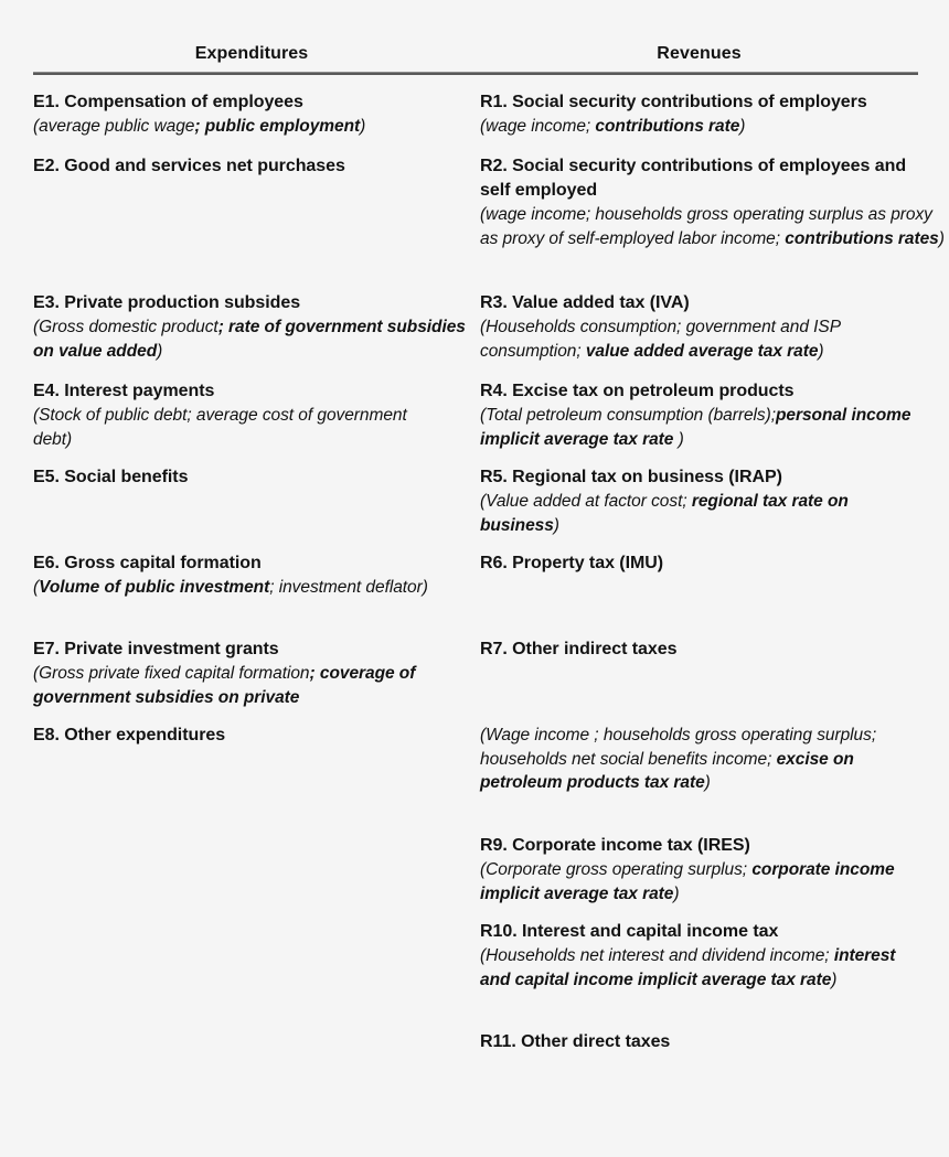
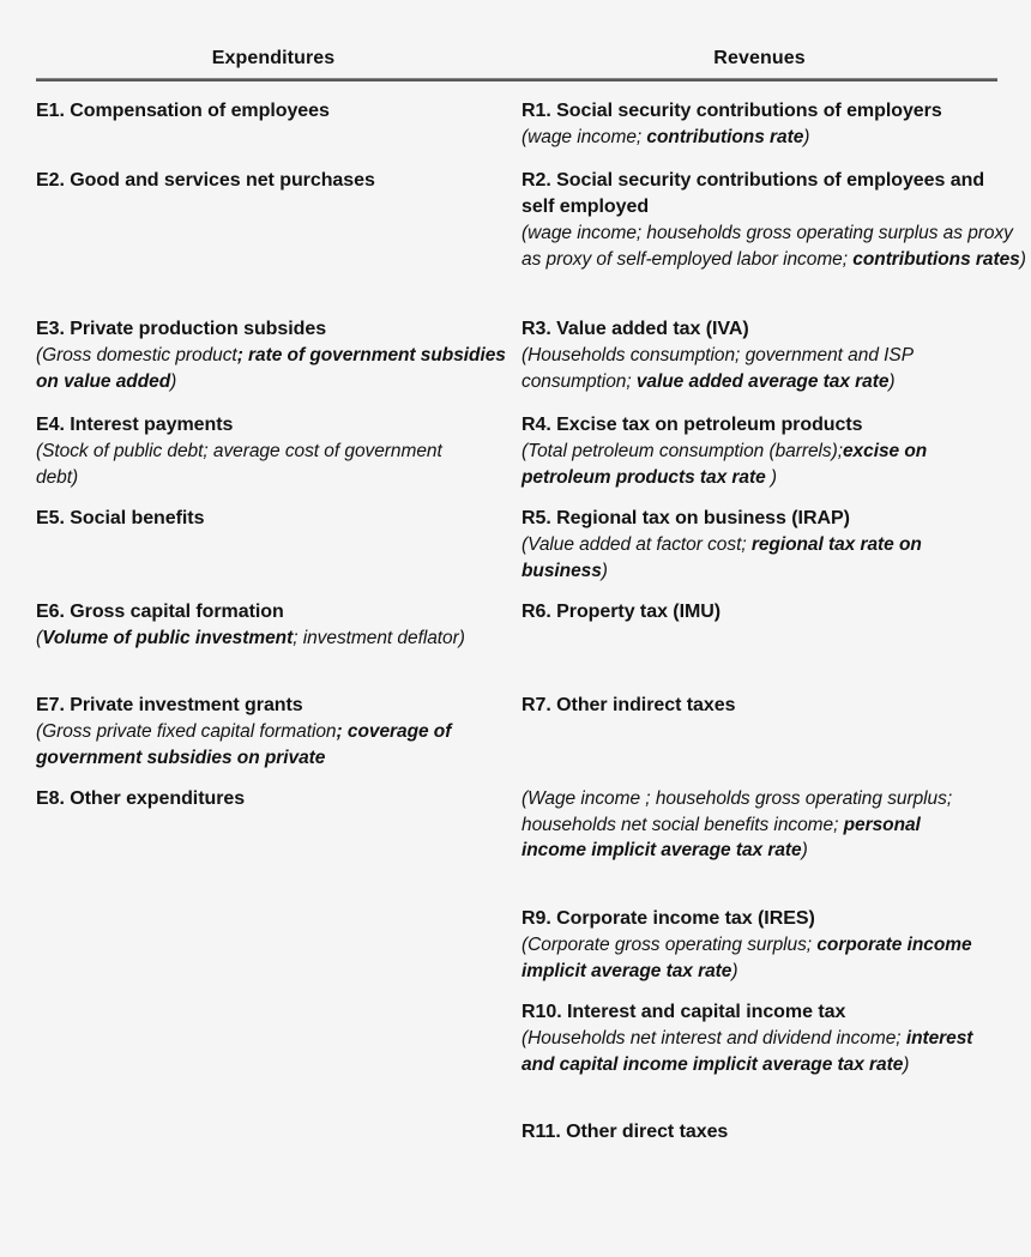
  Expenditures
  Revenues
  E1. Compensation of employees
- (average public wage; public employment)
  E2. Good and services net purchases
  E3. Private production subsides
  (Gross domestic product; rate of government subsidies on value added)
  E4. Interest payments
  (Stock of public debt; average cost of government debt)
  E5. Social benefits
  E6. Gross capital formation
  (Volume of public investment; investment deflator)
  E7. Private investment grants
  (Gross private fixed capital formation; coverage of government subsidies on private
  E8. Other expenditures
  R1. Social security contributions of employers
  (wage income; contributions rate)
  R2. Social security contributions of employees and self employed
  (wage income; households gross operating surplus as proxy as proxy of self-employed labor income; contributions rates)
  R3. Value added tax (IVA)
  (Households consumption; government and ISP consumption; value added average tax rate)
  R4. Excise tax on petroleum products
- (Total petroleum consumption (barrels);personal income implicit average tax rate )
+ (Total petroleum consumption (barrels);excise on petroleum products tax rate )
  R5. Regional tax on business (IRAP)
  (Value added at factor cost; regional tax rate on business)
  R6. Property tax (IMU)
  R7. Other indirect taxes
- (Wage income ; households gross operating surplus; households net social benefits income; excise on petroleum products tax rate)
+ (Wage income ; households gross operating surplus; households net social benefits income; personal income implicit average tax rate)
  R9. Corporate income tax (IRES)
  (Corporate gross operating surplus; corporate income implicit average tax rate)
  R10. Interest and capital income tax
  (Households net interest and dividend income; interest and capital income implicit average tax rate)
  R11. Other direct taxes
